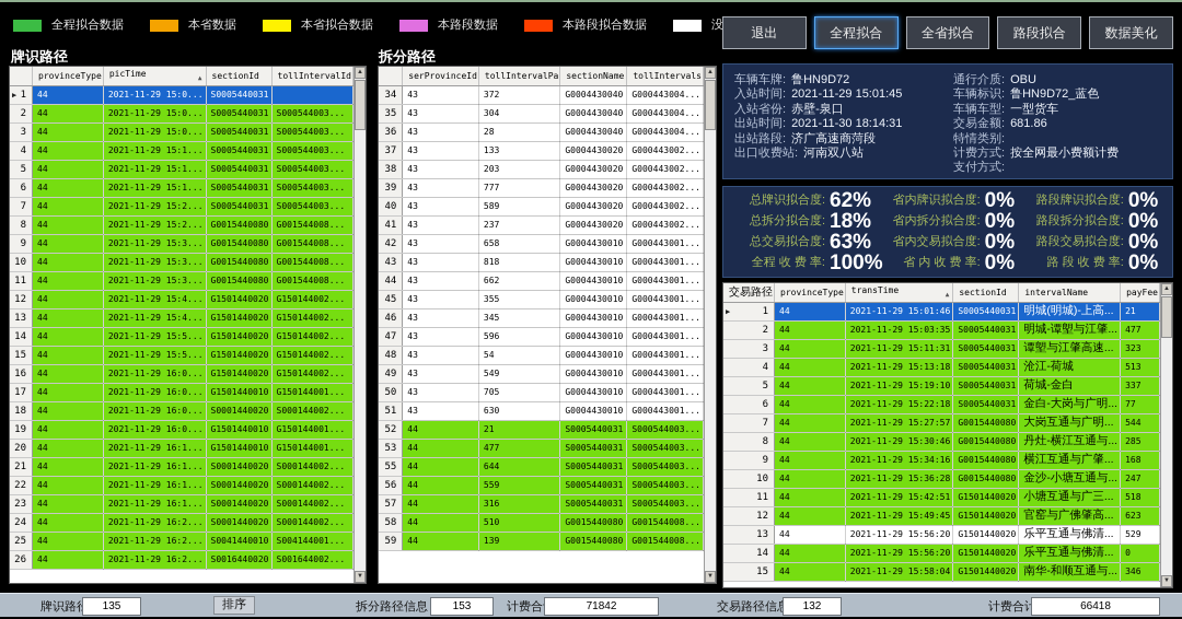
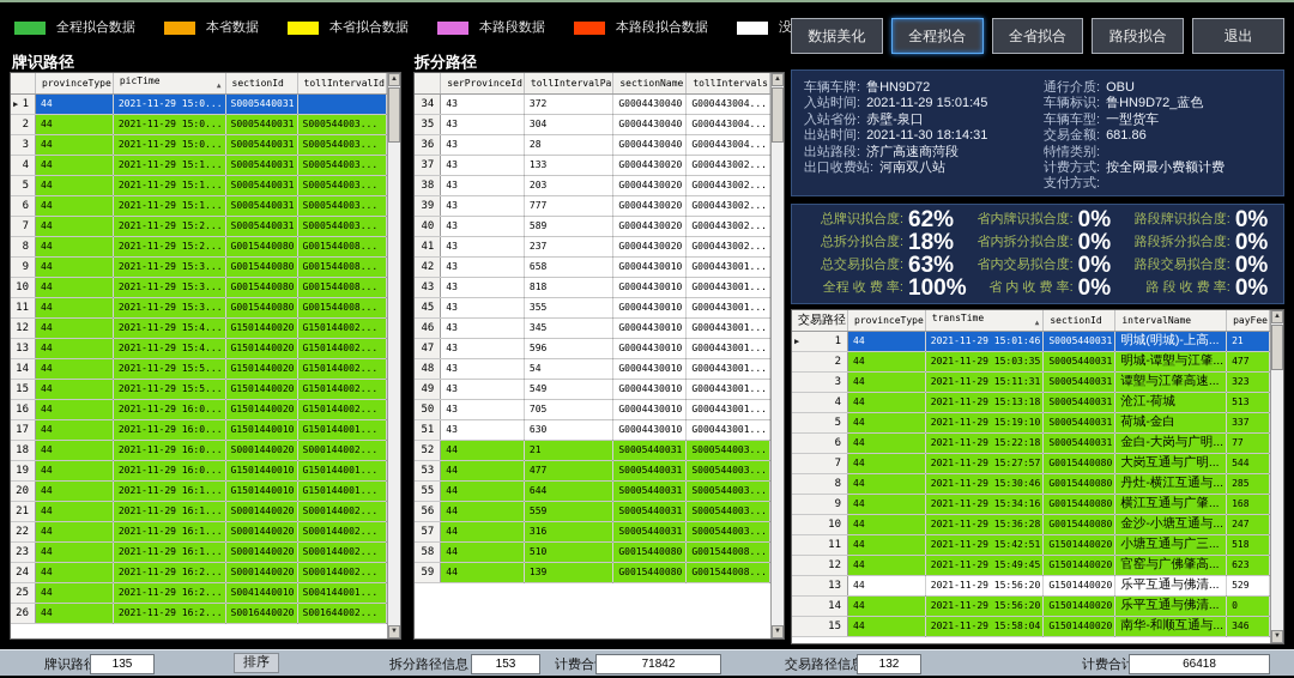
  全程拟合数据
  本省数据
  本省拟合数据
  本路段数据
  本路段拟合数据
- 退出
+ 数据美化
  全程拟合
  全省拟合
  路段拟合
- 数据美化
+ 退出
  牌识路径
  	provinceType	picTime	sectionId	tollIntervalId
  ▶ 1	44	2021-11-29 15:0...	S0005440031
  2	44	2021-11-29 15:0...	S0005440031	S000544003...
  3	44	2021-11-29 15:0...	S0005440031	S000544003...
  4	44	2021-11-29 15:1...	S0005440031	S000544003...
  5	44	2021-11-29 15:1...	S0005440031	S000544003...
  6	44	2021-11-29 15:1...	S0005440031	S000544003...
  7	44	2021-11-29 15:2...	S0005440031	S000544003...
  8	44	2021-11-29 15:2...	G0015440080	G001544008...
  9	44	2021-11-29 15:3...	G0015440080	G001544008...
  10	44	2021-11-29 15:3...	G0015440080	G001544008...
  11	44	2021-11-29 15:3...	G0015440080	G001544008...
  12	44	2021-11-29 15:4...	G1501440020	G150144002...
  13	44	2021-11-29 15:4...	G1501440020	G150144002...
  14	44	2021-11-29 15:5...	G1501440020	G150144002...
  15	44	2021-11-29 15:5...	G1501440020	G150144002...
  16	44	2021-11-29 16:0...	G1501440020	G150144002...
  17	44	2021-11-29 16:0...	G1501440010	G150144001...
  18	44	2021-11-29 16:0...	S0001440020	S000144002...
  19	44	2021-11-29 16:0...	G1501440010	G150144001...
  20	44	2021-11-29 16:1...	G1501440010	G150144001...
  21	44	2021-11-29 16:1...	S0001440020	S000144002...
  22	44	2021-11-29 16:1...	S0001440020	S000144002...
  23	44	2021-11-29 16:1...	S0001440020	S000144002...
  24	44	2021-11-29 16:2...	S0001440020	S000144002...
  25	44	2021-11-29 16:2...	S0041440010	S004144001...
  26	44	2021-11-29 16:2...	S0016440020	S001644002...
  拆分路径
  	serProvinceId	tollIntervalPa	sectionName	tollIntervals
  34	43	372	G0004430040	G000443004...
  35	43	304	G0004430040	G000443004...
  36	43	28	G0004430040	G000443004...
  37	43	133	G0004430020	G000443002...
  38	43	203	G0004430020	G000443002...
  39	43	777	G0004430020	G000443002...
  40	43	589	G0004430020	G000443002...
  41	43	237	G0004430020	G000443002...
  42	43	658	G0004430010	G000443001...
  43	43	818	G0004430010	G000443001...
- 44	43	662	G0004430010	G000443001...
  45	43	355	G0004430010	G000443001...
  46	43	345	G0004430010	G000443001...
  47	43	596	G0004430010	G000443001...
  48	43	54	G0004430010	G000443001...
  49	43	549	G0004430010	G000443001...
  50	43	705	G0004430010	G000443001...
  51	43	630	G0004430010	G000443001...
  52	44	21	S0005440031	S000544003...
  53	44	477	S0005440031	S000544003...
  55	44	644	S0005440031	S000544003...
  56	44	559	S0005440031	S000544003...
  57	44	316	S0005440031	S000544003...
  58	44	510	G0015440080	G001544008...
  59	44	139	G0015440080	G001544008...
  车辆车牌: 鲁HN9D72
  入站时间: 2021-11-29 15:01:45
  入站省份: 赤壁-泉口
  出站时间: 2021-11-30 18:14:31
  出站路段: 济广高速商菏段
  出口收费站: 河南双八站
  通行介质: OBU
  车辆标识: 鲁HN9D72_蓝色
  车辆车型: 一型货车
  交易金额: 681.86
  特情类别:
  计费方式: 按全网最小费额计费
  支付方式:
  总牌识拟合度:
  62%
  省内牌识拟合度:
  0%
  路段牌识拟合度:
  0%
  总拆分拟合度:
  18%
  省内拆分拟合度:
  0%
  路段拆分拟合度:
  0%
  总交易拟合度:
  63%
  省内交易拟合度:
  0%
  路段交易拟合度:
  0%
  全程 收 费 率:
  100%
  省 内 收 费 率:
  0%
  路 段 收 费 率:
  0%
  交易路径	provinceType	transTime	sectionId	intervalName	payFee
  ▶ 1	44	2021-11-29 15:01:46	S0005440031	明城(明城)-上高...	21
  2	44	2021-11-29 15:03:35	S0005440031	明城-谭塱与江肇...	477
  3	44	2021-11-29 15:11:31	S0005440031	谭塱与江肇高速...	323
  4	44	2021-11-29 15:13:18	S0005440031	沧江-荷城	513
  5	44	2021-11-29 15:19:10	S0005440031	荷城-金白	337
  6	44	2021-11-29 15:22:18	S0005440031	金白-大岗与广明...	77
  7	44	2021-11-29 15:27:57	G0015440080	大岗互通与广明...	544
  8	44	2021-11-29 15:30:46	G0015440080	丹灶-横江互通与...	285
  9	44	2021-11-29 15:34:16	G0015440080	横江互通与广肇...	168
  10	44	2021-11-29 15:36:28	G0015440080	金沙-小塘互通与...	247
  11	44	2021-11-29 15:42:51	G1501440020	小塘互通与广三...	518
  12	44	2021-11-29 15:49:45	G1501440020	官窑与广佛肇高...	623
  13	44	2021-11-29 15:56:20	G1501440020	乐平互通与佛清...	529
  14	44	2021-11-29 15:56:20	G1501440020	乐平互通与佛清...	0
  15	44	2021-11-29 15:58:04	G1501440020	南华-和顺互通与...	346
  135
  排序
  拆分路径信息
  153
  计费合
  71842
  交易路径信
  132
  计费合
  66418
